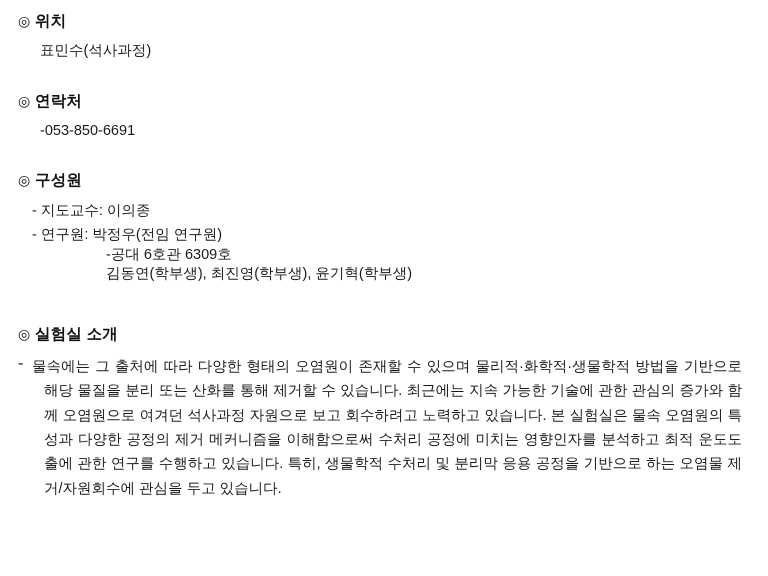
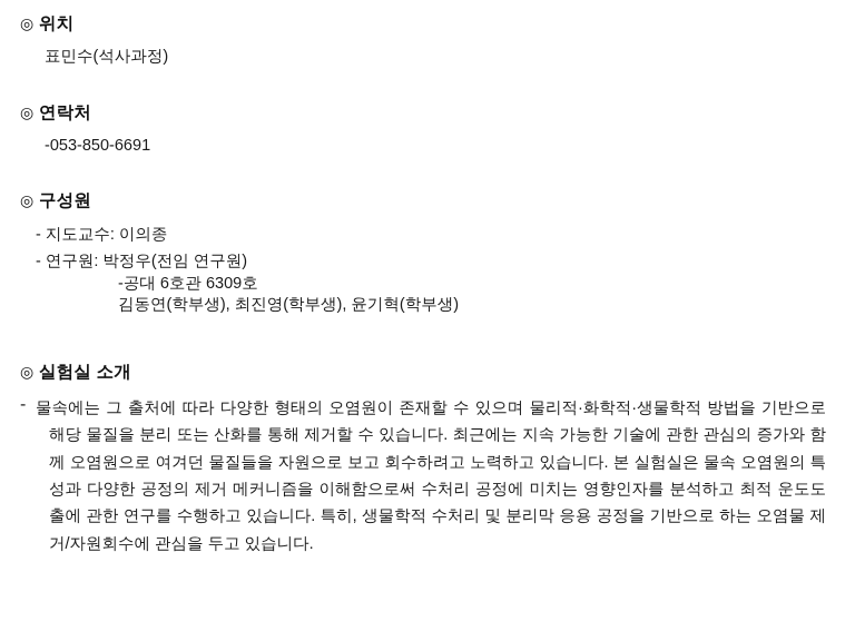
  ◎
  위치
  표민수(석사과정)
  ◎
  연락처
  -053-850-6691
  ◎
  구성원
  - 지도교수: 이의종
  - 연구원: 박정우(전임 연구원)
  -공대 6호관 6309호
  김동연(학부생), 최진영(학부생), 윤기혁(학부생)
  ◎
  실험실 소개
  -
- 물속에는 그 출처에 따라 다양한 형태의 오염원이 존재할 수 있으며 물리적·화학적·생물학적 방법을 기반으로 해당 물질을 분리 또는 산화를 통해 제거할 수 있습니다. 최근에는 지속 가능한 기술에 관한 관심의 증가와 함께 오염원으로 여겨던 석사과정 자원으로 보고 회수하려고 노력하고 있습니다. 본 실험실은 물속 오염원의 특성과 다양한 공정의 제거 메커니즘을 이해함으로써 수처리 공정에 미치는 영향인자를 분석하고 최적 운도도출에 관한 연구를 수행하고 있습니다. 특히, 생물학적 수처리 및 분리막 응용 공정을 기반으로 하는 오염물 제거/자원회수에 관심을 두고 있습니다.
+ 물속에는 그 출처에 따라 다양한 형태의 오염원이 존재할 수 있으며 물리적·화학적·생물학적 방법을 기반으로 해당 물질을 분리 또는 산화를 통해 제거할 수 있습니다. 최근에는 지속 가능한 기술에 관한 관심의 증가와 함께 오염원으로 여겨던 물질들을 자원으로 보고 회수하려고 노력하고 있습니다. 본 실험실은 물속 오염원의 특성과 다양한 공정의 제거 메커니즘을 이해함으로써 수처리 공정에 미치는 영향인자를 분석하고 최적 운도도출에 관한 연구를 수행하고 있습니다. 특히, 생물학적 수처리 및 분리막 응용 공정을 기반으로 하는 오염물 제거/자원회수에 관심을 두고 있습니다.
